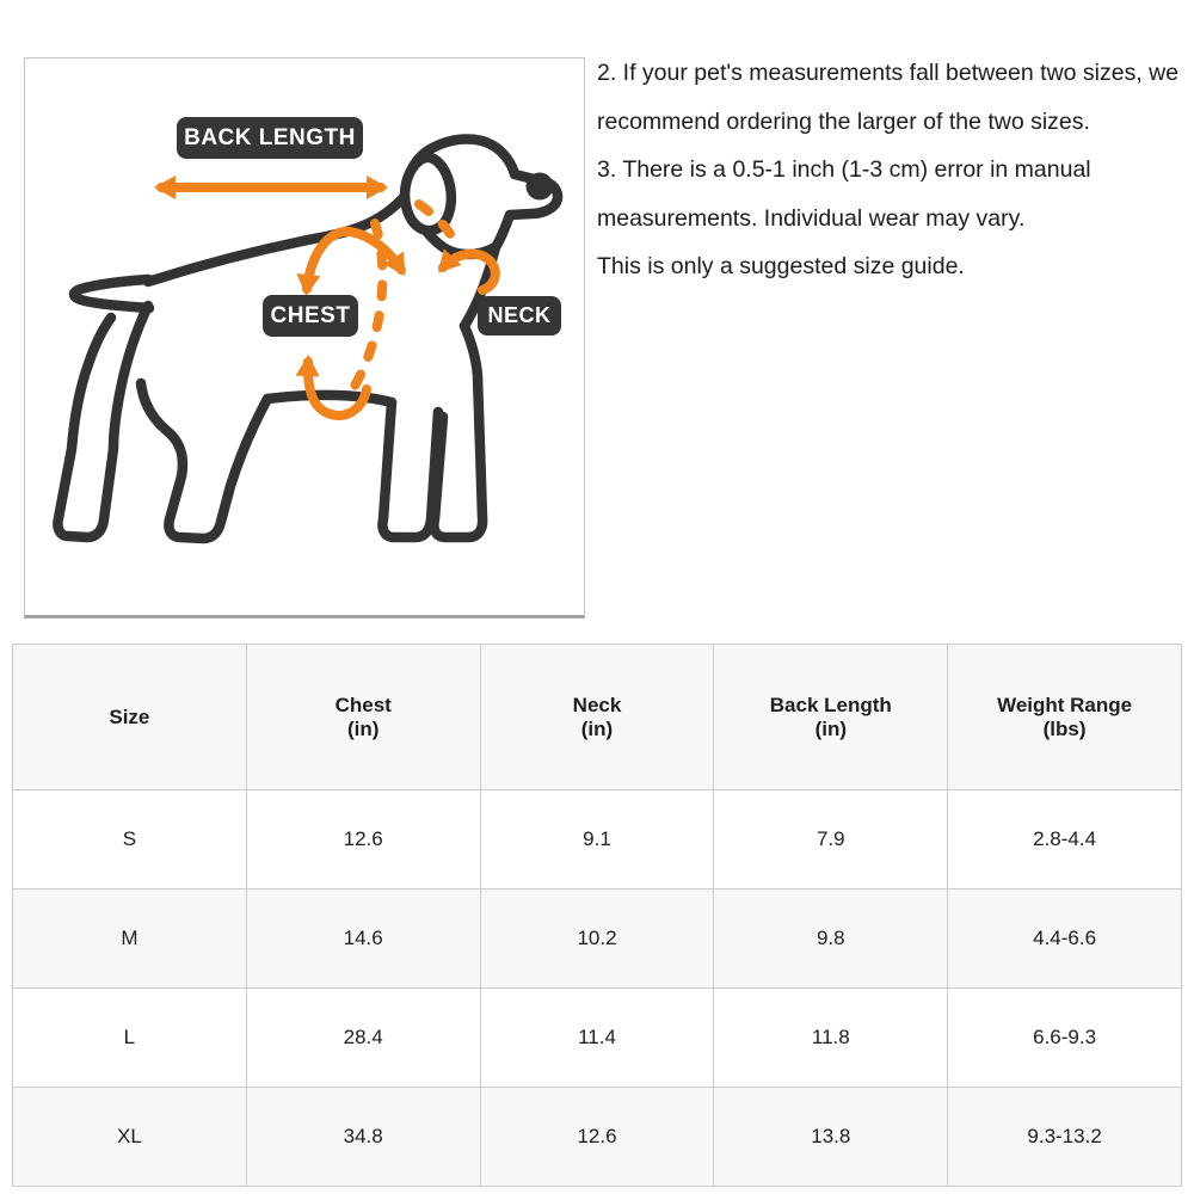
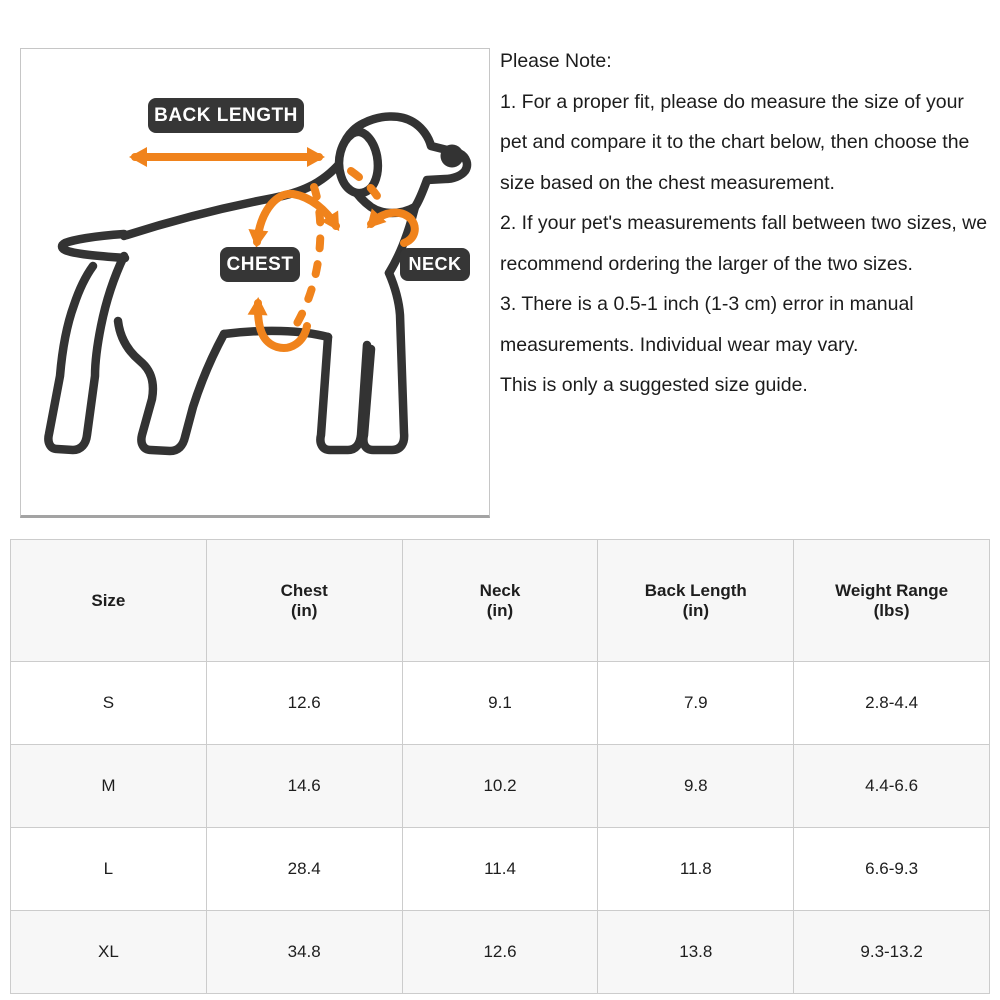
  BACK LENGTH
  CHEST
  NECK
+ Please Note:
+ 1. For a proper fit, please do measure the size of your pet and compare it to the chart below, then choose the size based on the chest measurement.
  2. If your pet's measurements fall between two sizes, we recommend ordering the larger of the two sizes.
  3. There is a 0.5-1 inch (1-3 cm) error in manual measurements. Individual wear may vary.
  This is only a suggested size guide.
  Size	Chest (in)	Neck (in)	Back Length (in)	Weight Range (lbs)
  S	12.6	9.1	7.9	2.8-4.4
  M	14.6	10.2	9.8	4.4-6.6
  L	28.4	11.4	11.8	6.6-9.3
  XL	34.8	12.6	13.8	9.3-13.2
